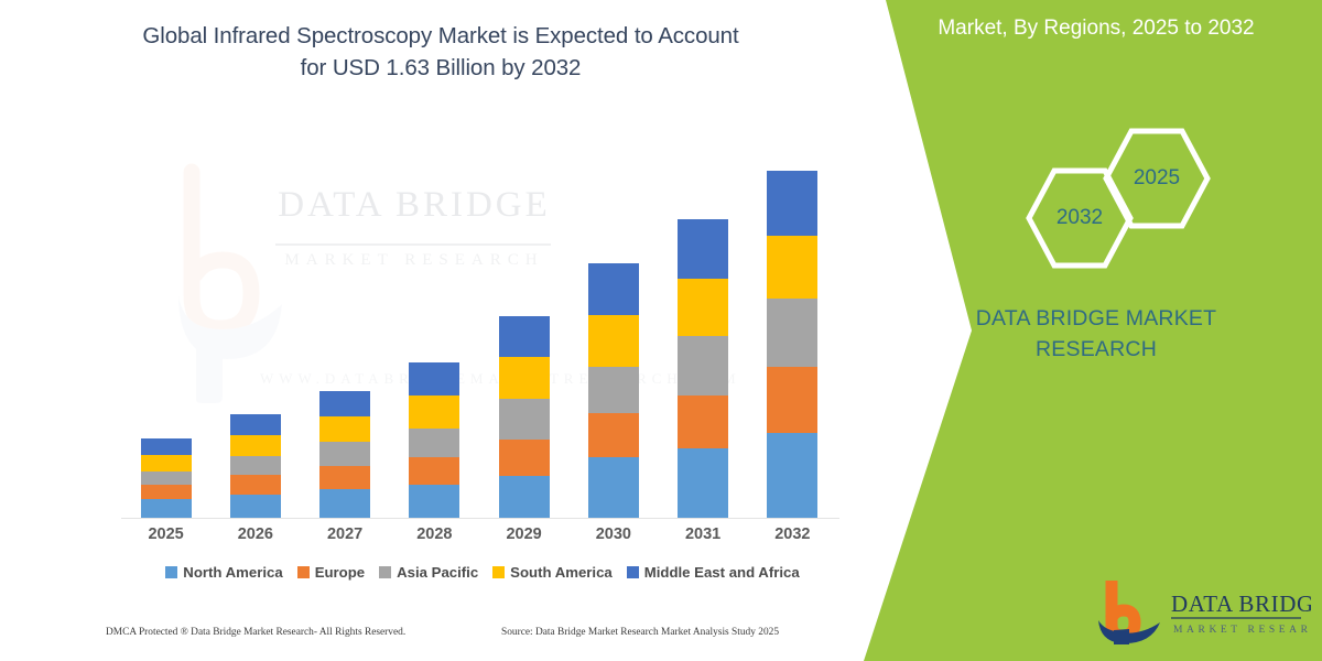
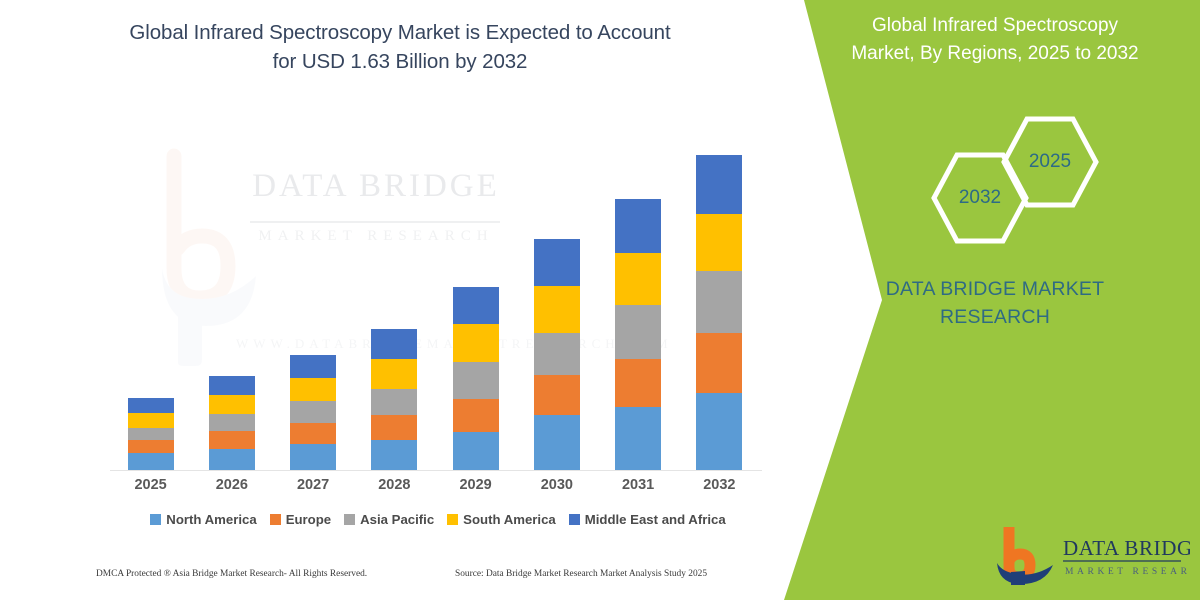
  Global Infrared Spectroscopy Market is Expected to Account
  for USD 1.63 Billion by 2032
  2025
  2026
  2027
  2028
  2029
  2030
  2031
  2032
  North America
  Europe
  Asia Pacific
  South America
  Middle East and Africa
- DMCA Protected ® Data Bridge Market Research- All Rights Reserved.
+ DMCA Protected ® Asia Bridge Market Research- All Rights Reserved.
  Source: Data Bridge Market Research Market Analysis Study 2025
+ Global Infrared Spectroscopy
  Market, By Regions, 2025 to 2032
  2032
  2025
  DATA BRIDGE MARKET
  RESEARCH
  DATA BRIDG
  MARKET RESEAR
